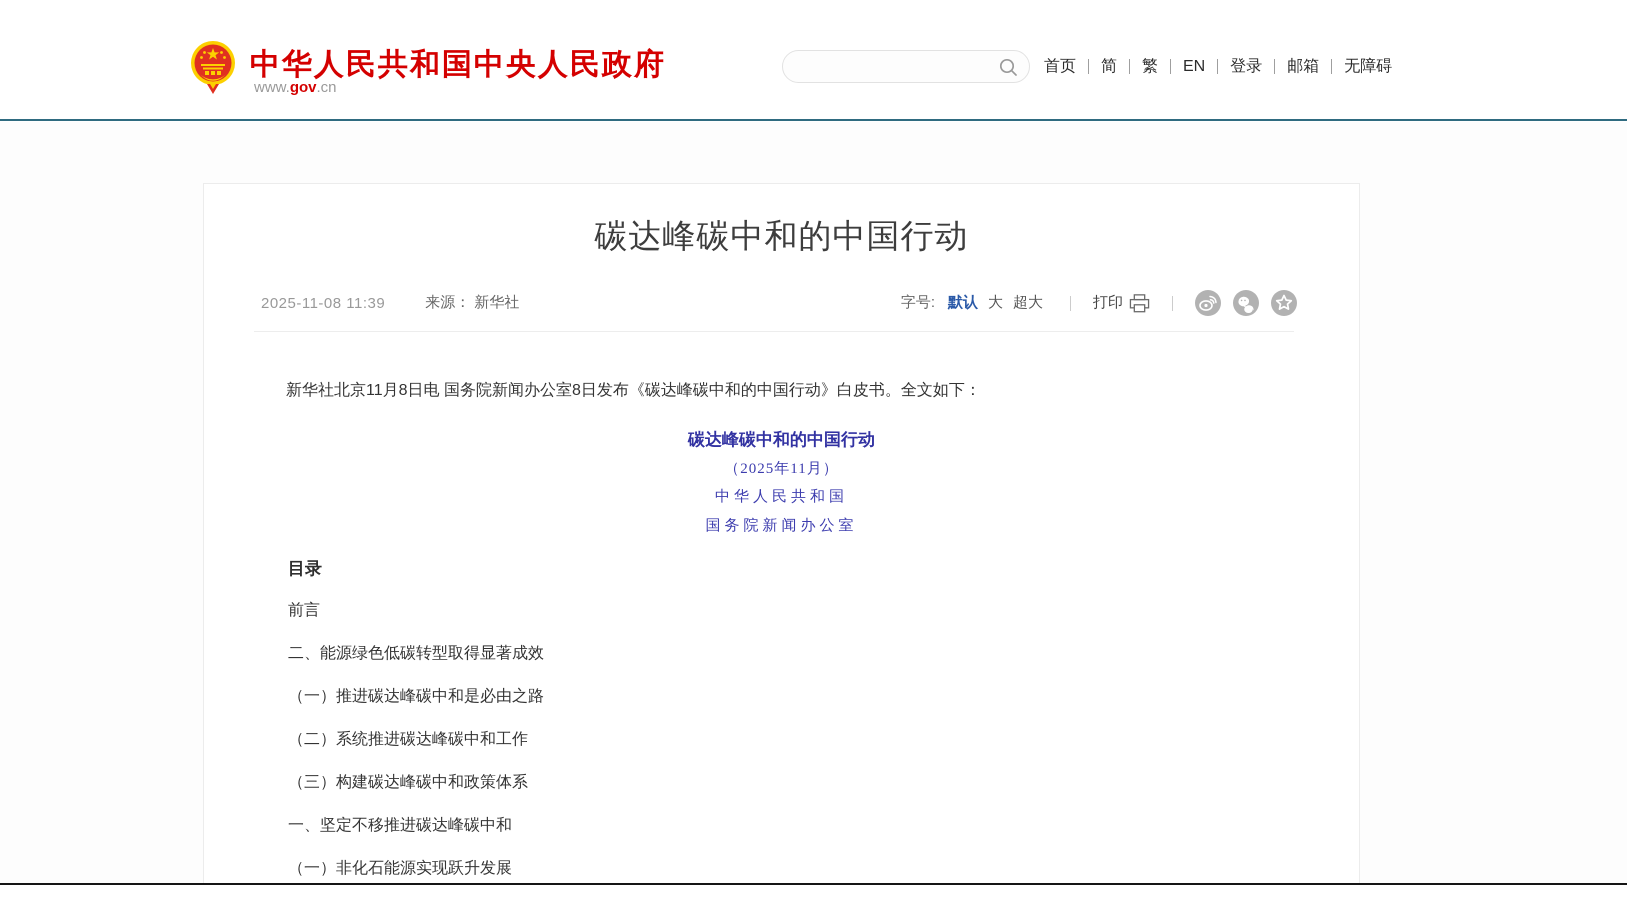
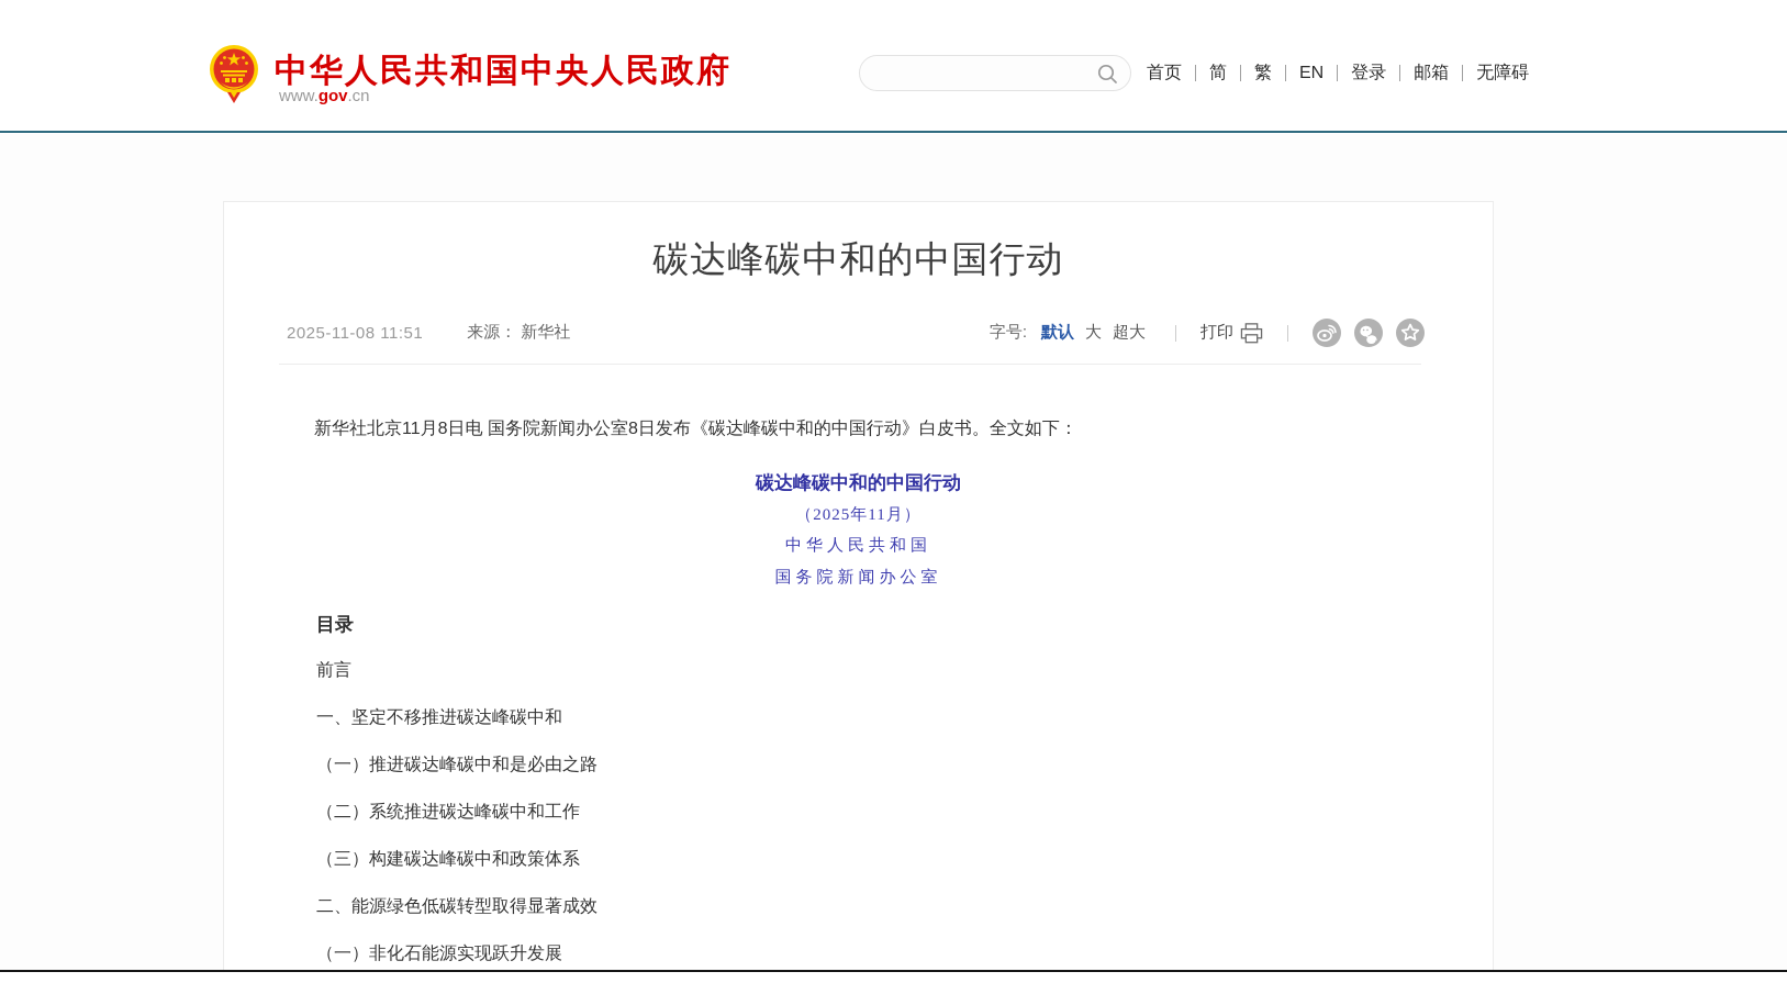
  中华人民共和国中央人民政府
  www.gov.cn
  首页
  简
  繁
  EN
  登录
  邮箱
  无障碍
  碳达峰碳中和的中国行动
- 2025-11-08 11:39
+ 2025-11-08 11:51
  来源： 新华社
  字号:
  默认
  大
  超大
  打印
  新华社北京11月8日电 国务院新闻办公室8日发布《碳达峰碳中和的中国行动》白皮书。全文如下：
  碳达峰碳中和的中国行动
  （2025年11月）
  中华人民共和国
  国务院新闻办公室
  目录
  前言
- 二、能源绿色低碳转型取得显著成效
+ 一、坚定不移推进碳达峰碳中和
  （一）推进碳达峰碳中和是必由之路
  （二）系统推进碳达峰碳中和工作
  （三）构建碳达峰碳中和政策体系
- 一、坚定不移推进碳达峰碳中和
+ 二、能源绿色低碳转型取得显著成效
  （一）非化石能源实现跃升发展
